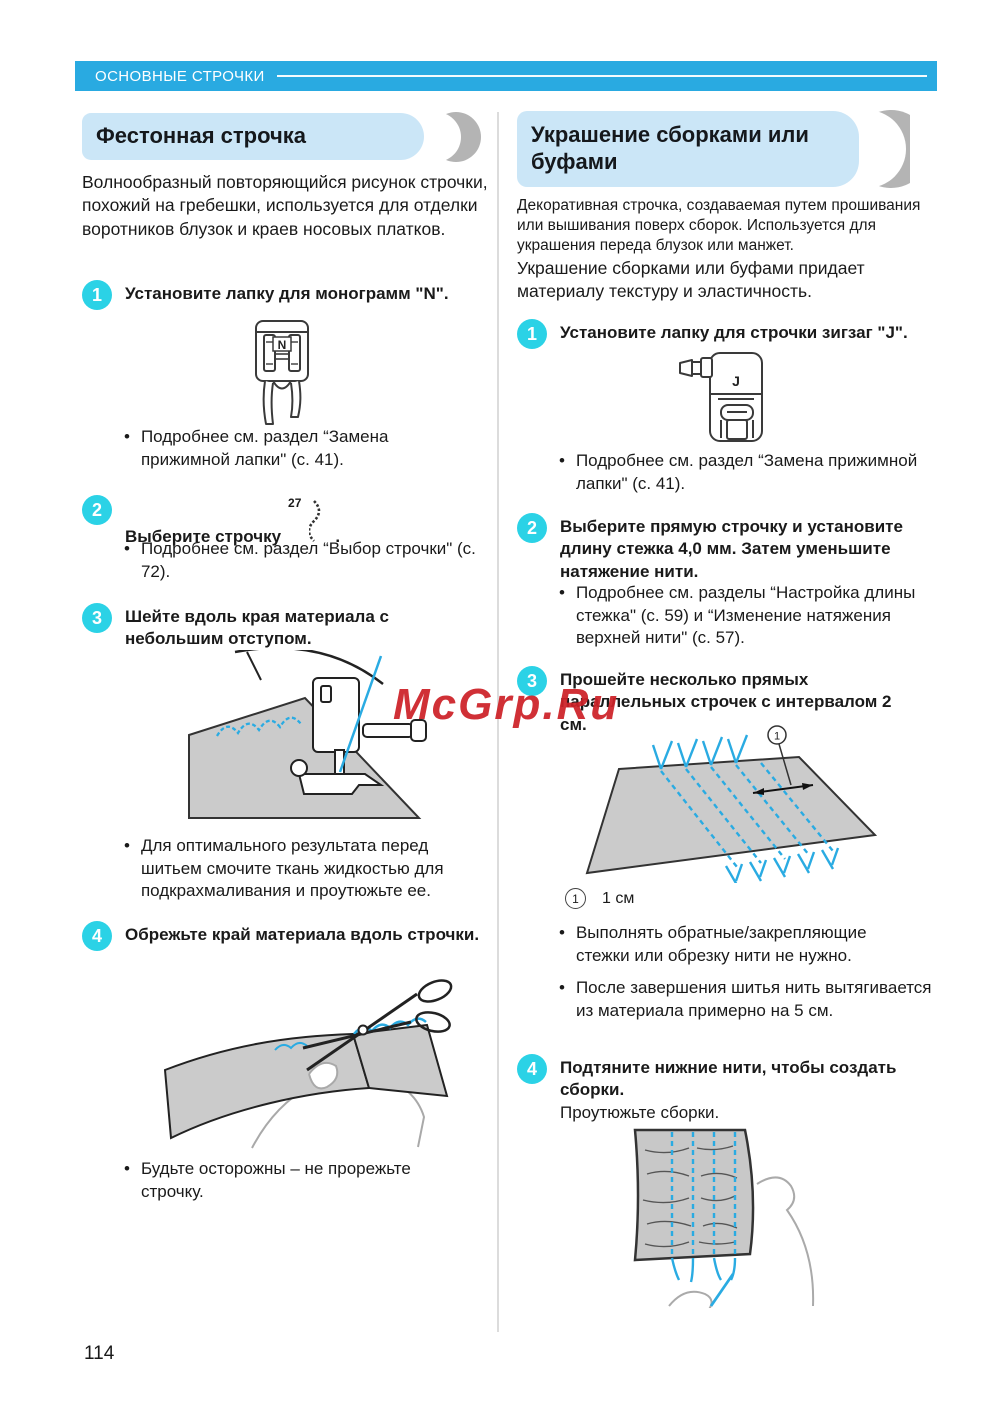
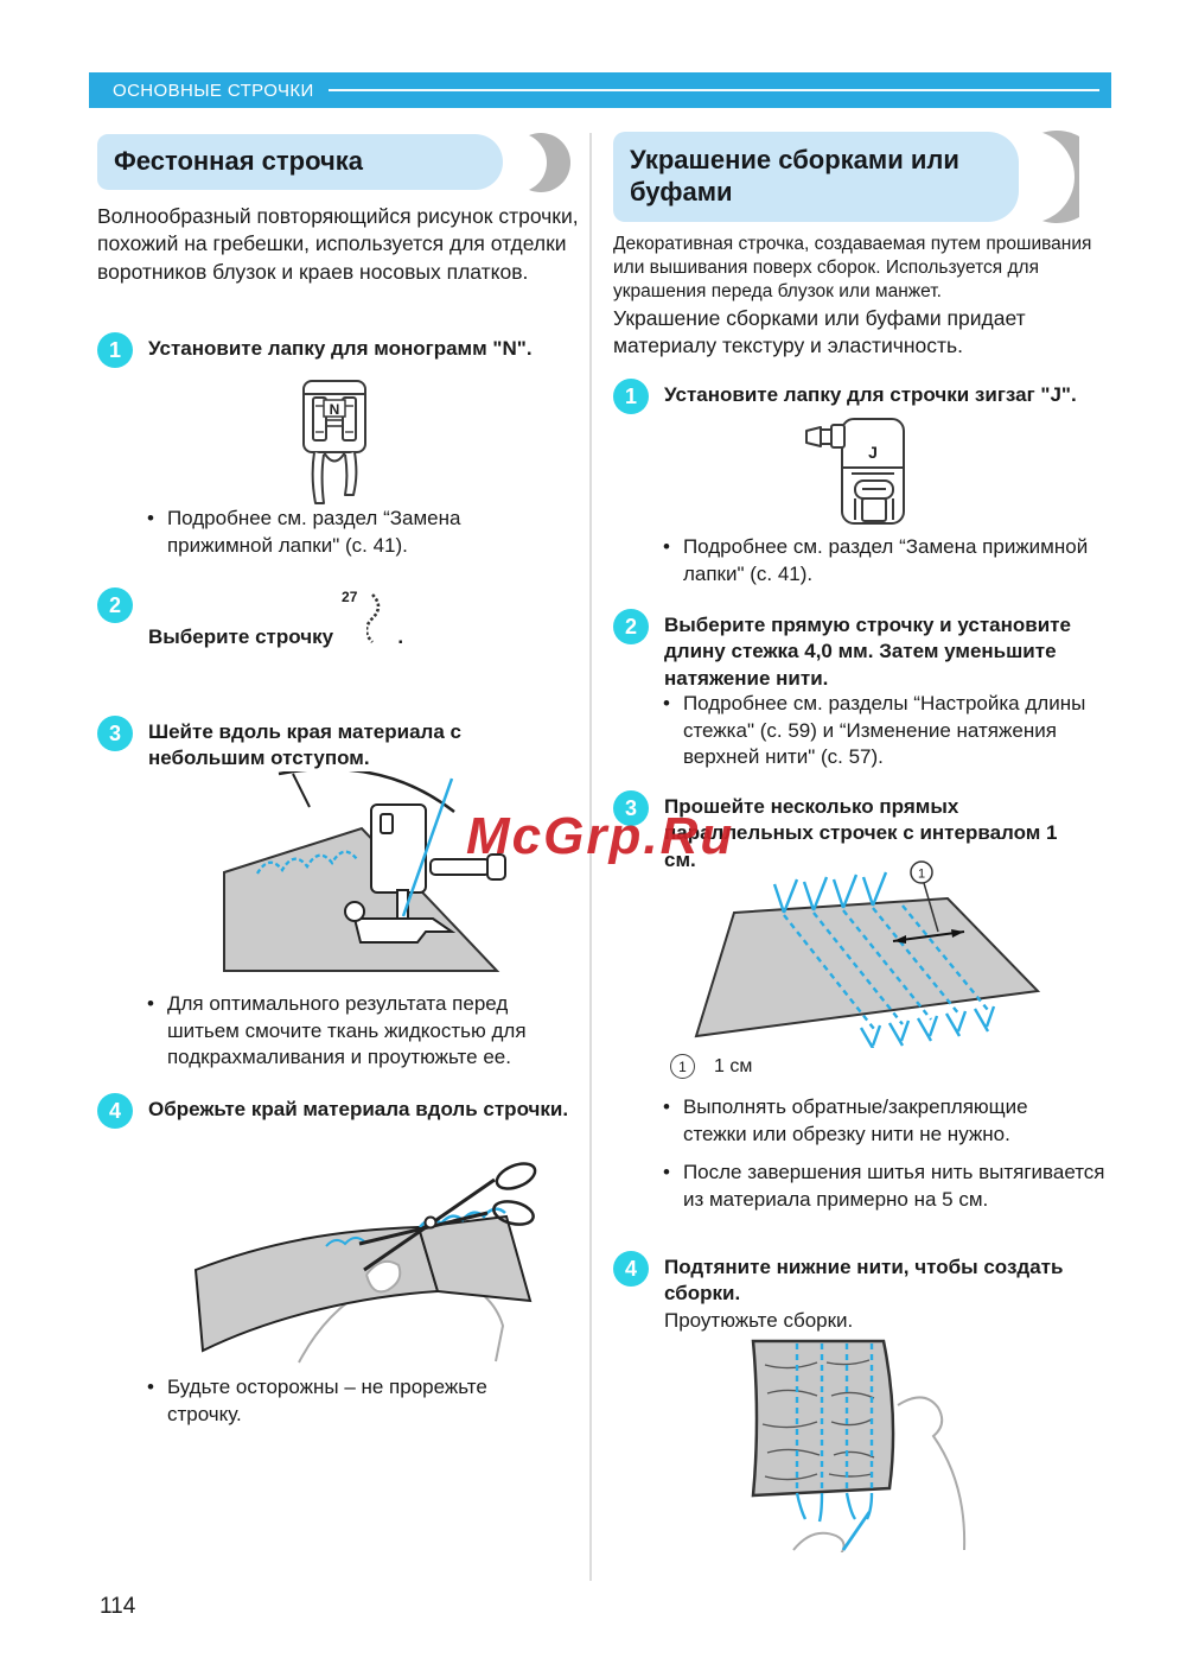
  ОСНОВНЫЕ СТРОЧКИ
  Фестонная строчка
  Волнообразный повторяющийся рисунок строчки, похожий на гребешки, используется для отделки воротников блузок и краев носовых платков.
  1
  Установите лапку для монограмм "N".
  N
  Подробнее см. раздел “Замена прижимной лапки" (с. 41).
  2
  Выберите строчку27 .
- Подробнее см. раздел “Выбор строчки" (с. 72).
  3
  Шейте вдоль края материала с небольшим отступом.
  Для оптимального результата перед шитьем смочите ткань жидкостью для подкрахмаливания и проутюжьте ее.
  4
  Обрежьте край материала вдоль строчки.
  Будьте осторожны – не прорежьте строчку.
  Украшение сборками или буфами
  Декоративная строчка, создаваемая путем прошивания или вышивания поверх сборок. Используется для украшения переда блузок или манжет.
  Украшение сборками или буфами придает материалу текстуру и эластичность.
  1
  Установите лапку для строчки зигзаг "J".
  J
  Подробнее см. раздел “Замена прижимной лапки" (с. 41).
  2
  Выберите прямую строчку и установите длину стежка 4,0 мм. Затем уменьшите натяжение нити.
  Подробнее см. разделы “Настройка длины стежка" (с. 59) и “Изменение натяжения верхней нити" (с. 57).
  3
- Прошейте несколько прямых параллельных строчек с интервалом 2 см.
+ Прошейте несколько прямых параллельных строчек с интервалом 1 см.
  1
  1
  1 см
  Выполнять обратные/закрепляющие стежки или обрезку нити не нужно.
  После завершения шитья нить вытягивается из материала примерно на 5 см.
  4
  Подтяните нижние нити, чтобы создать сборки.
  Проутюжьте сборки.
  McGrp.Ru
  114
